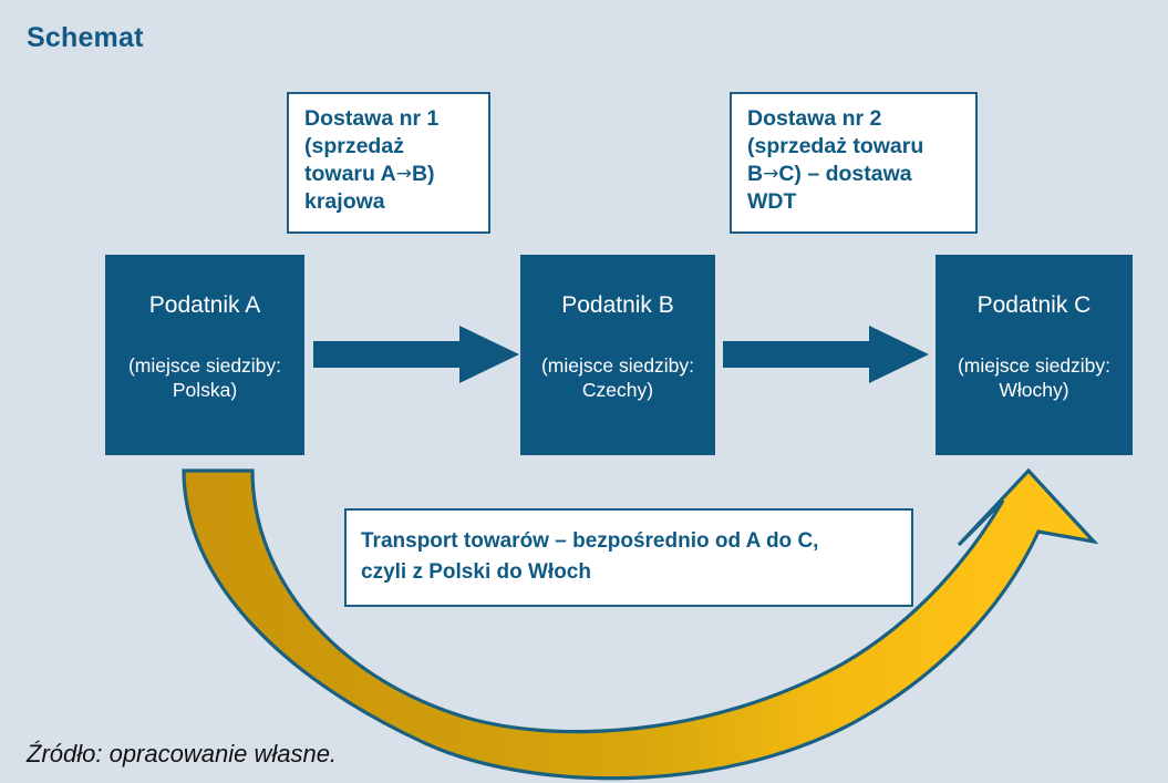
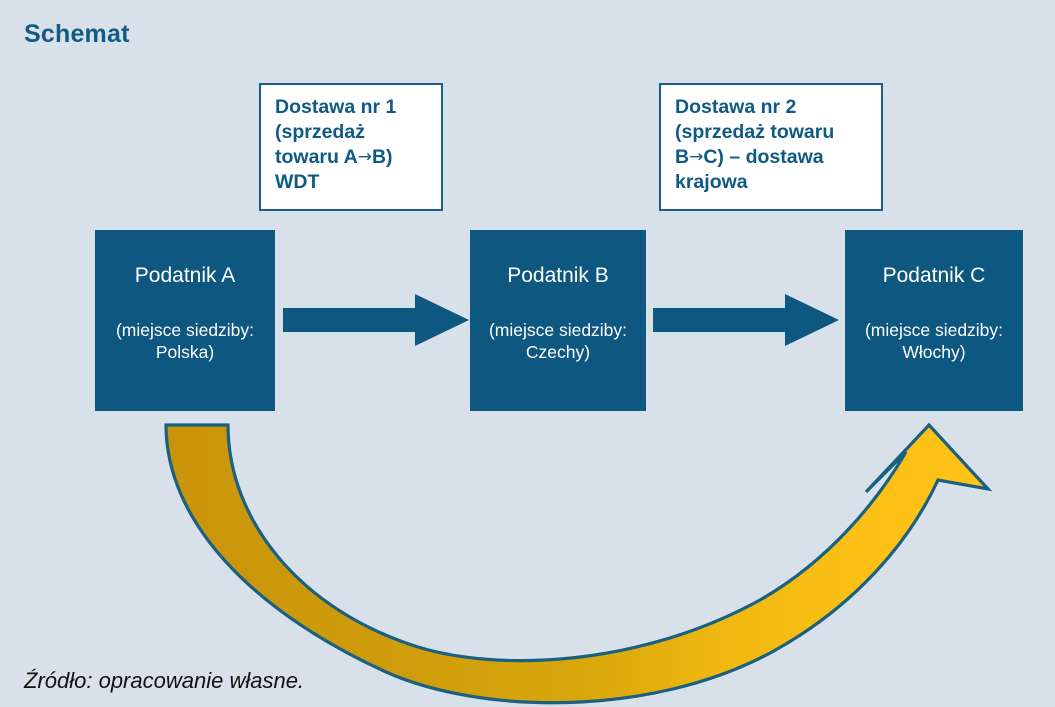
  Schemat
  Dostawa nr 1
  (sprzedaż
  towaru A→B)
- krajowa
+ WDT
  Dostawa nr 2
  (sprzedaż towaru
  B→C) – dostawa
- WDT
+ krajowa
  Podatnik A
  (miejsce siedziby:
  Polska)
  Podatnik B
  (miejsce siedziby:
  Czechy)
  Podatnik C
  (miejsce siedziby:
  Włochy)
- Transport towarów – bezpośrednio od A do C,
- czyli z Polski do Włoch
  Źródło: opracowanie własne.
